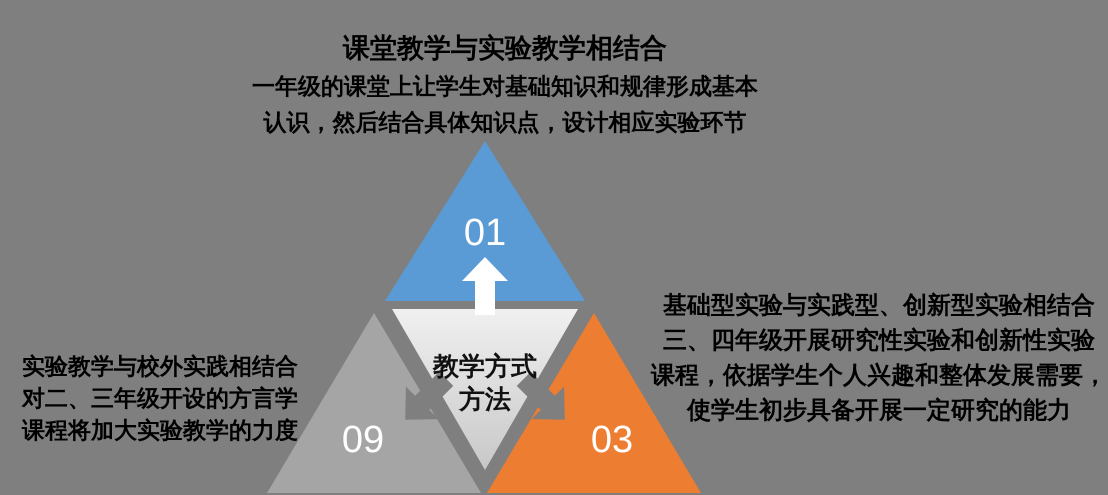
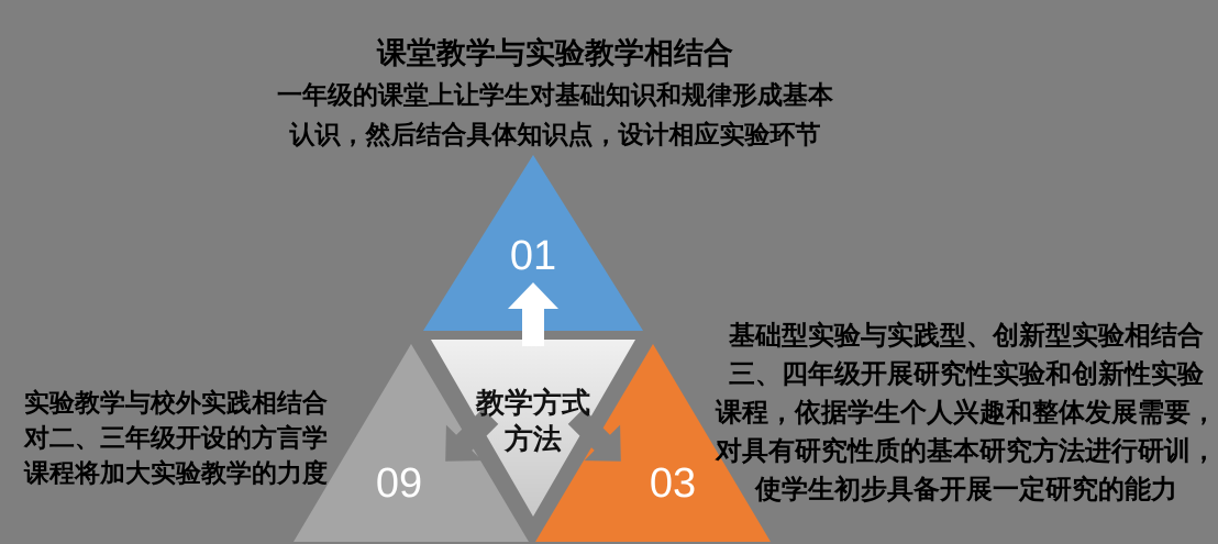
  01
  09
  03
  教学方式
  方法
  课堂教学与实验教学相结合
  一年级的课堂上让学生对基础知识和规律形成基本
  认识，然后结合具体知识点，设计相应实验环节
  实验教学与校外实践相结合
  对二、三年级开设的方言学
  课程将加大实验教学的力度
  基础型实验与实践型、创新型实验相结合
  三、四年级开展研究性实验和创新性实验
  课程，依据学生个人兴趣和整体发展需要，
+ 对具有研究性质的基本研究方法进行研训，
  使学生初步具备开展一定研究的能力
